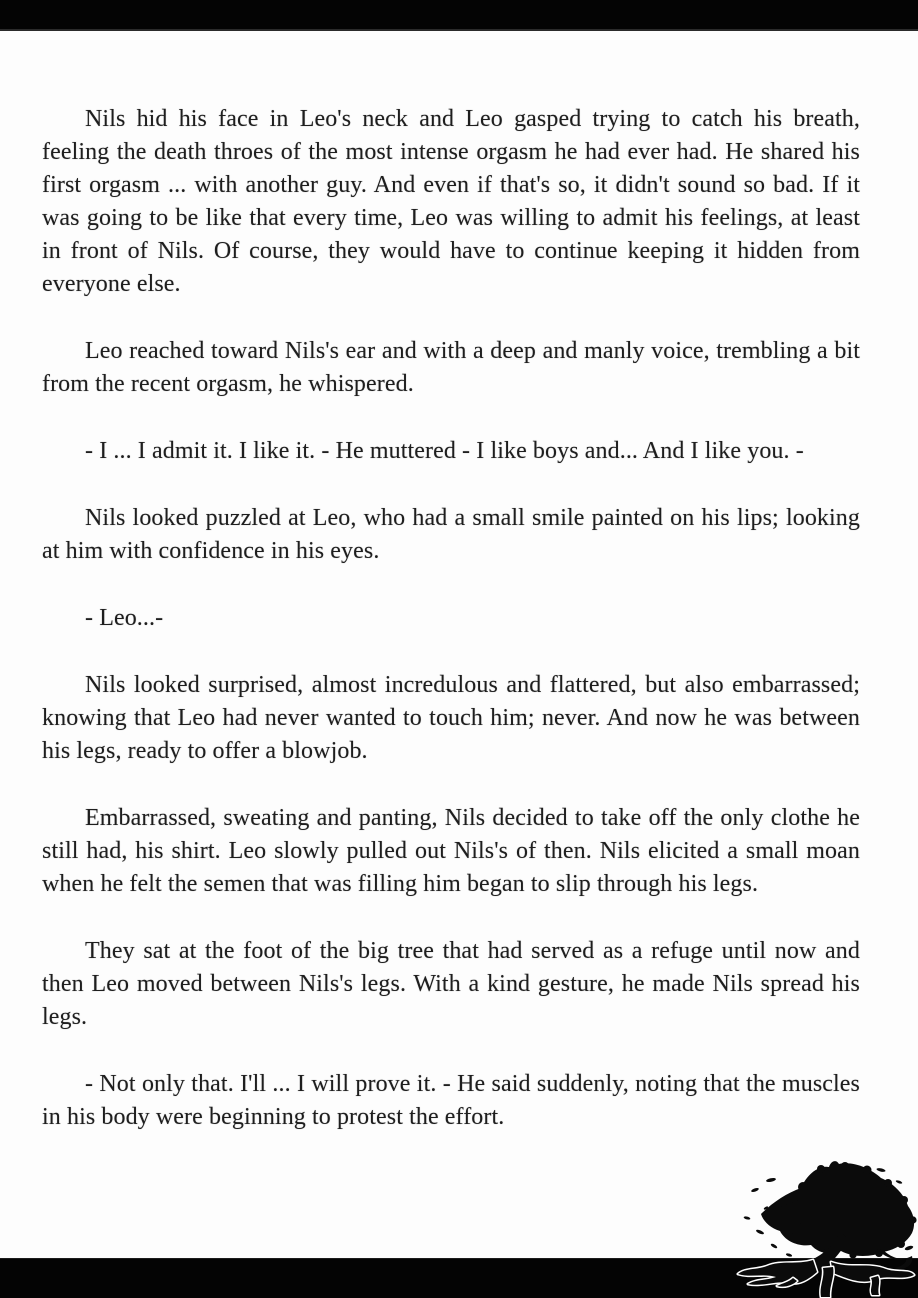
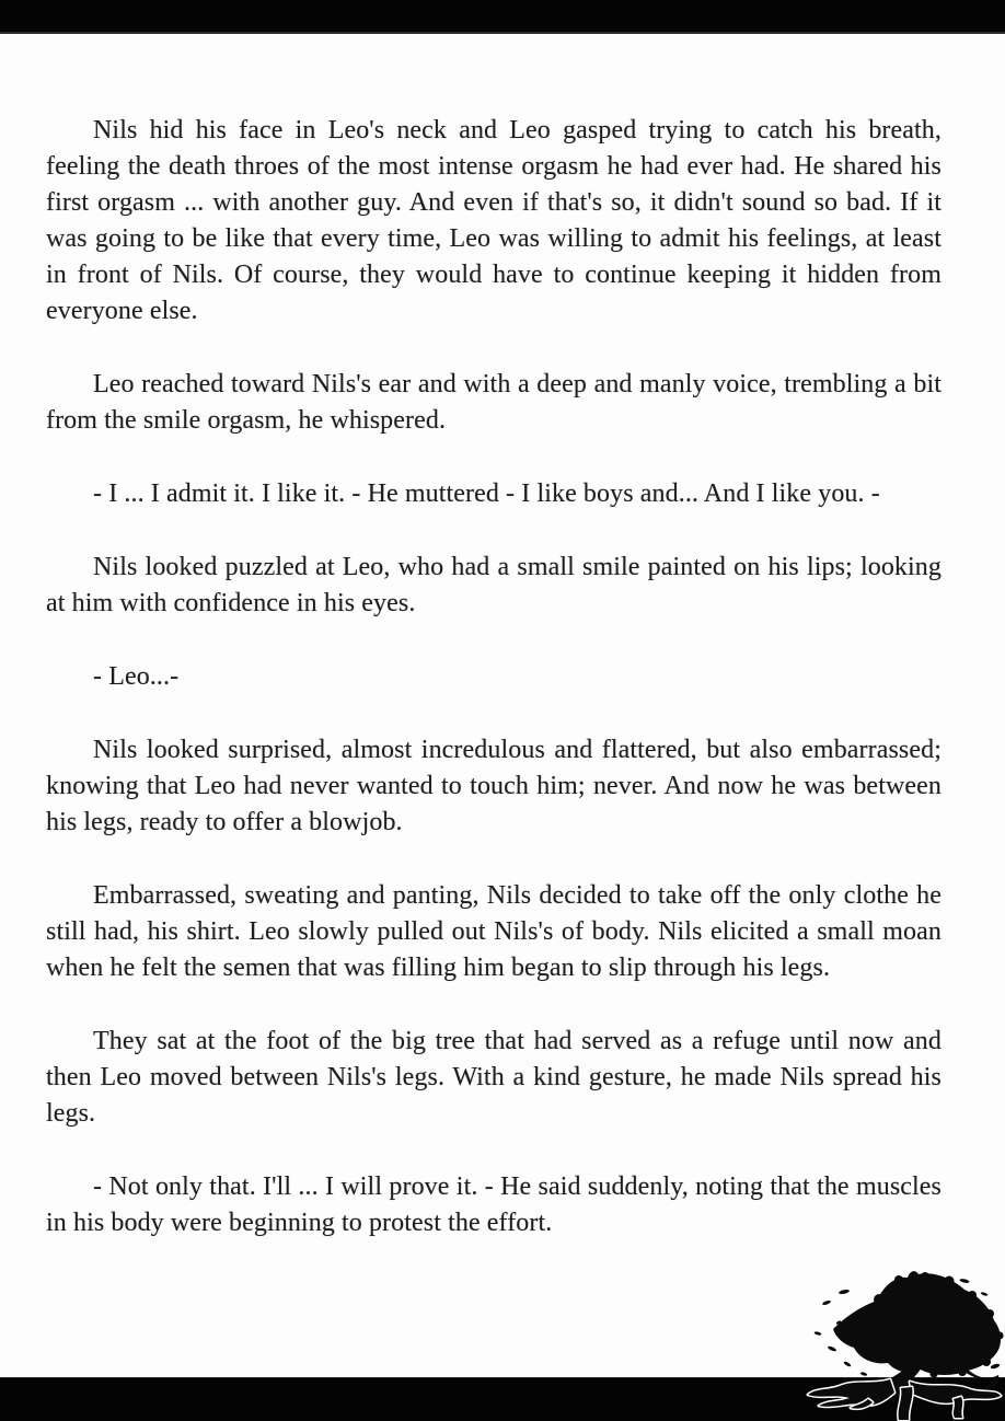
  Nils hid his face in Leo's neck and Leo gasped trying to catch his breath, feeling the death throes of the most intense orgasm he had ever had. He shared his first orgasm ... with another guy. And even if that's so, it didn't sound so bad. If it was going to be like that every time, Leo was willing to admit his feelings, at least in front of Nils. Of course, they would have to continue keeping it hidden from everyone else.
- Leo reached toward Nils's ear and with a deep and manly voice, trembling a bit from the recent orgasm, he whispered.
+ Leo reached toward Nils's ear and with a deep and manly voice, trembling a bit from the smile orgasm, he whispered.
  - I ... I admit it. I like it. - He muttered - I like boys and... And I like you. -
  Nils looked puzzled at Leo, who had a small smile painted on his lips; looking at him with confidence in his eyes.
  - Leo...-
  Nils looked surprised, almost incredulous and flattered, but also embarrassed; knowing that Leo had never wanted to touch him; never. And now he was between his legs, ready to offer a blowjob.
- Embarrassed, sweating and panting, Nils decided to take off the only clothe he still had, his shirt. Leo slowly pulled out Nils's of then. Nils elicited a small moan when he felt the semen that was filling him began to slip through his legs.
+ Embarrassed, sweating and panting, Nils decided to take off the only clothe he still had, his shirt. Leo slowly pulled out Nils's of body. Nils elicited a small moan when he felt the semen that was filling him began to slip through his legs.
  They sat at the foot of the big tree that had served as a refuge until now and then Leo moved between Nils's legs. With a kind gesture, he made Nils spread his legs.
  - Not only that. I'll ... I will prove it. - He said suddenly, noting that the muscles in his body were beginning to protest the effort.
